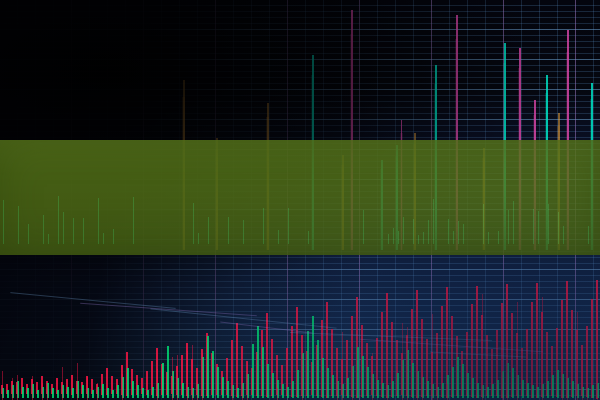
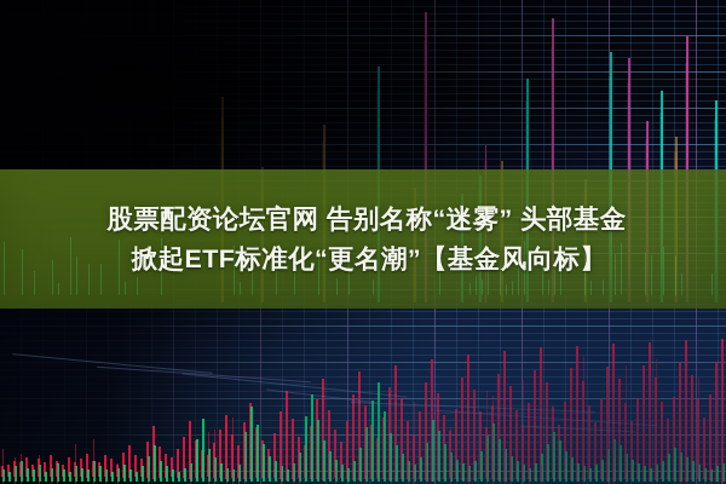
+ 股票配资论坛官网 告别名称“迷雾” 头部基金
+ 掀起ETF标准化“更名潮”【基金风向标】
